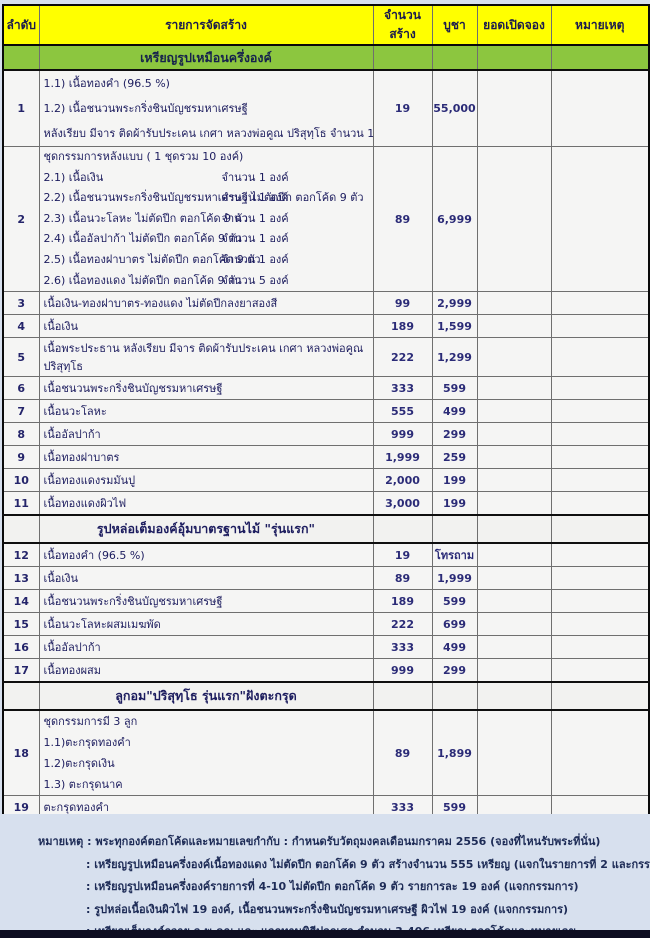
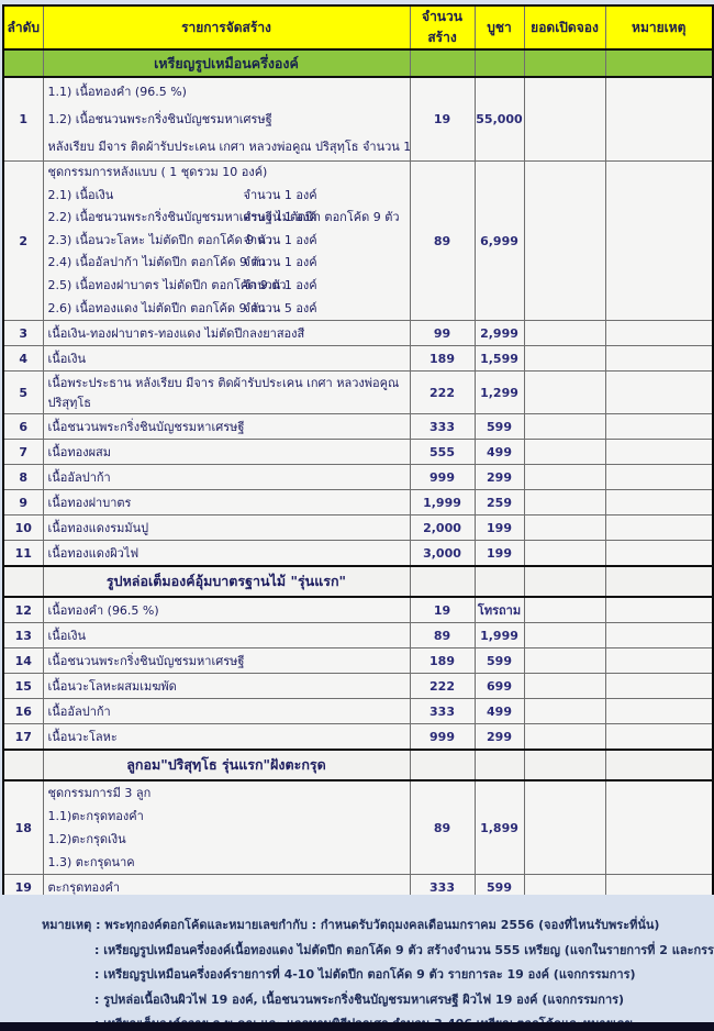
  ลำดับ	รายการจัดสร้าง	จำนวนสร้าง	บูชา	ยอดเปิดจอง	หมายเหตุ
  	เหรียญรูปเหมือนครึ่งองค์
  1	1.1) เนื้อทองคำ (96.5 %)1.2) เนื้อชนวนพระกริ่งชินบัญชรมหาเศรษฐีหลังเรียบ มีจาร ติดผ้ารับประเคน เกศา หลวงพ่อคูณ ปริสุทฺโธ จำนวน 1	19	55,000
  2	ชุดกรรมการหลังแบบ ( 1 ชุดรวม 10 องค์)2.1) เนื้อเงิน จำนวน 1 องค์2.2) เนื้อชนวนพระกริ่งชินบัญชรมหาเศรษฐี ไม่ตัดปีก ตอกโค้ด 9 ตัวจำนวน 1 องค์2.3) เนื้อนวะโลหะ ไม่ตัดปีก ตอกโค้ด 9 ตัวจำนวน 1 องค์2.4) เนื้ออัลปาก้า ไม่ตัดปีก ตอกโค้ด 9 ตัวจำนวน 1 องค์2.5) เนื้อทองฝาบาตร ไม่ตัดปีก ตอกโค้ด 9 ตัวจำนวน 1 องค์2.6) เนื้อทองแดง ไม่ตัดปีก ตอกโค้ด 9 ตัวจำนวน 5 องค์	89	6,999
  3	เนื้อเงิน-ทองฝาบาตร-ทองแดง ไม่ตัดปีกลงยาสองสี	99	2,999
  4	เนื้อเงิน	189	1,599
  5	เนื้อพระประธาน หลังเรียบ มีจาร ติดผ้ารับประเคน เกศา หลวงพ่อคูณ ปริสุทฺโธ	222	1,299
  6	เนื้อชนวนพระกริ่งชินบัญชรมหาเศรษฐี	333	599
- 7	เนื้อนวะโลหะ	555	499
+ 7	เนื้อทองผสม	555	499
  8	เนื้ออัลปาก้า	999	299
  9	เนื้อทองฝาบาตร	1,999	259
  10	เนื้อทองแดงรมมันปู	2,000	199
  11	เนื้อทองแดงผิวไฟ	3,000	199
  	รูปหล่อเต็มองค์อุ้มบาตรฐานไม้ "รุ่นแรก"
  12	เนื้อทองคำ (96.5 %)	19	โทรถาม
  13	เนื้อเงิน	89	1,999
  14	เนื้อชนวนพระกริ่งชินบัญชรมหาเศรษฐี	189	599
  15	เนื้อนวะโลหะผสมเมฆพัด	222	699
  16	เนื้ออัลปาก้า	333	499
- 17	เนื้อทองผสม	999	299
+ 17	เนื้อนวะโลหะ	999	299
  	ลูกอม"ปริสุทฺโธ รุ่นแรก"ฝังตะกรุด
  18	ชุดกรรมการมี 3 ลูก1.1)ตะกรุดทองคำ1.2)ตะกรุดเงิน1.3) ตะกรุดนาค	89	1,899
  19	ตะกรุดทองคำ	333	599
  หมายเหตุ : พระทุกองค์ตอกโค้ดและหมายเลขกำกับ : กำหนดรับวัตถุมงคลเดือนมกราคม 2556 (จองที่ไหนรับพระที่นั่น)
  : เหรียญรูปเหมือนครึ่งองค์เนื้อทองแดง ไม่ตัดปีก ตอกโค้ด 9 ตัว สร้างจำนวน 555 เหรียญ (แจกในรายการที่ 2 และกรร
  : เหรียญรูปเหมือนครึ่งองค์รายการที่ 4-10 ไม่ตัดปีก ตอกโค้ด 9 ตัว รายการละ 19 องค์ (แจกกรรมการ)
  : รูปหล่อเนื้อเงินผิวไฟ 19 องค์, เนื้อชนวนพระกริ่งชินบัญชรมหาเศรษฐี ผิวไฟ 19 องค์ (แจกกรรมการ)
